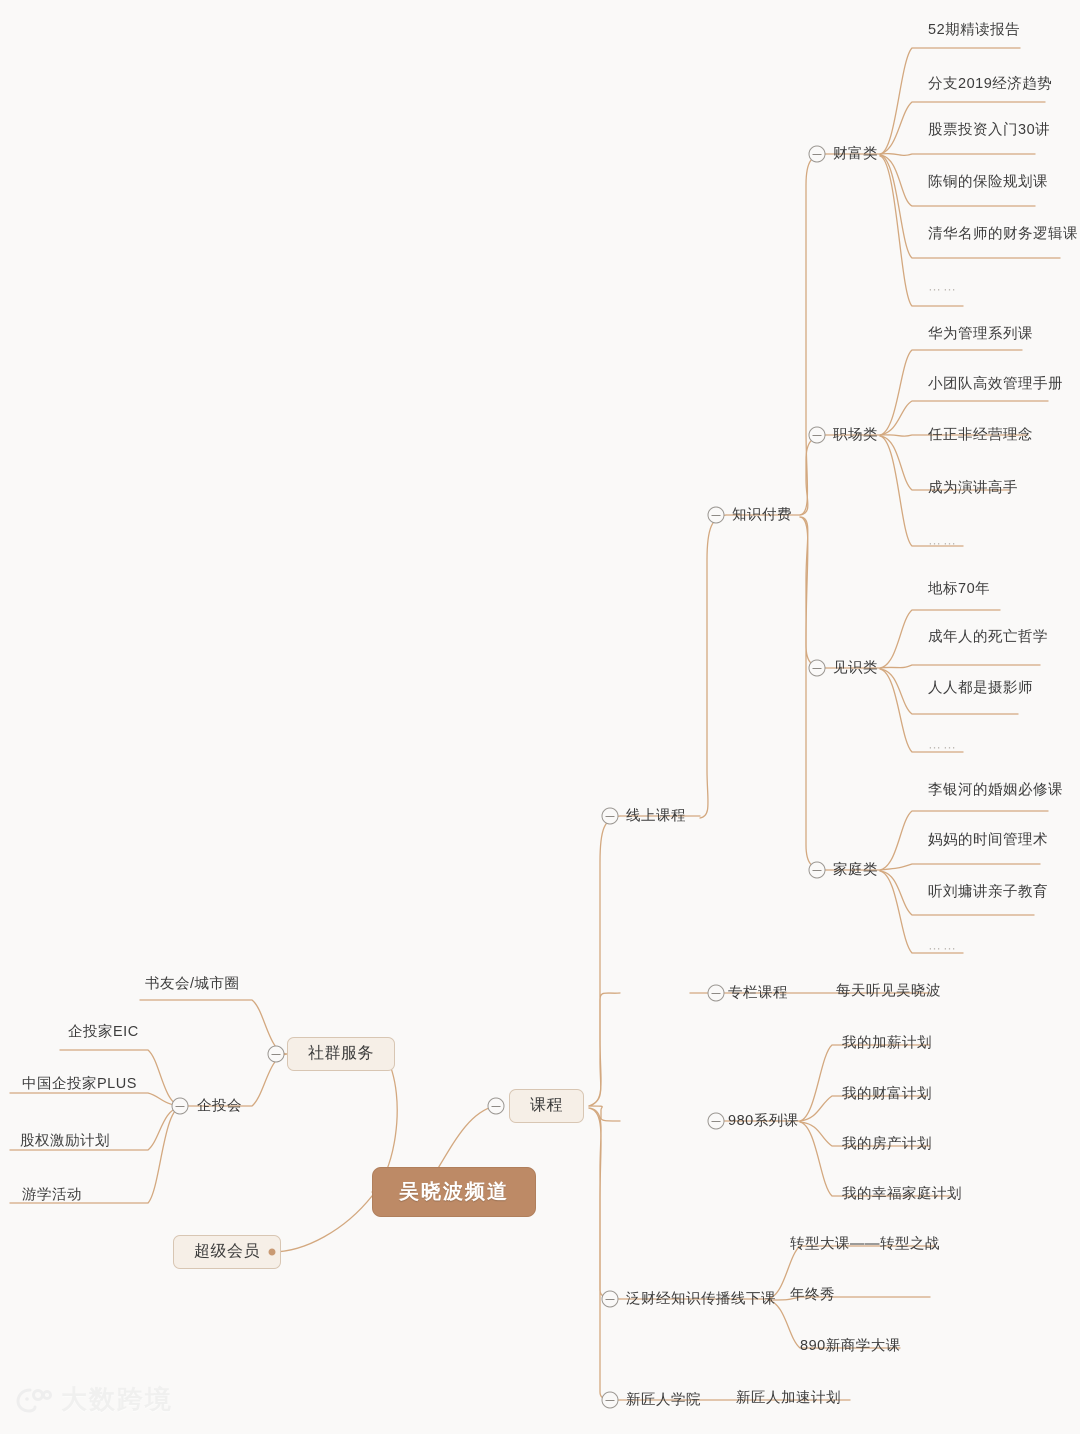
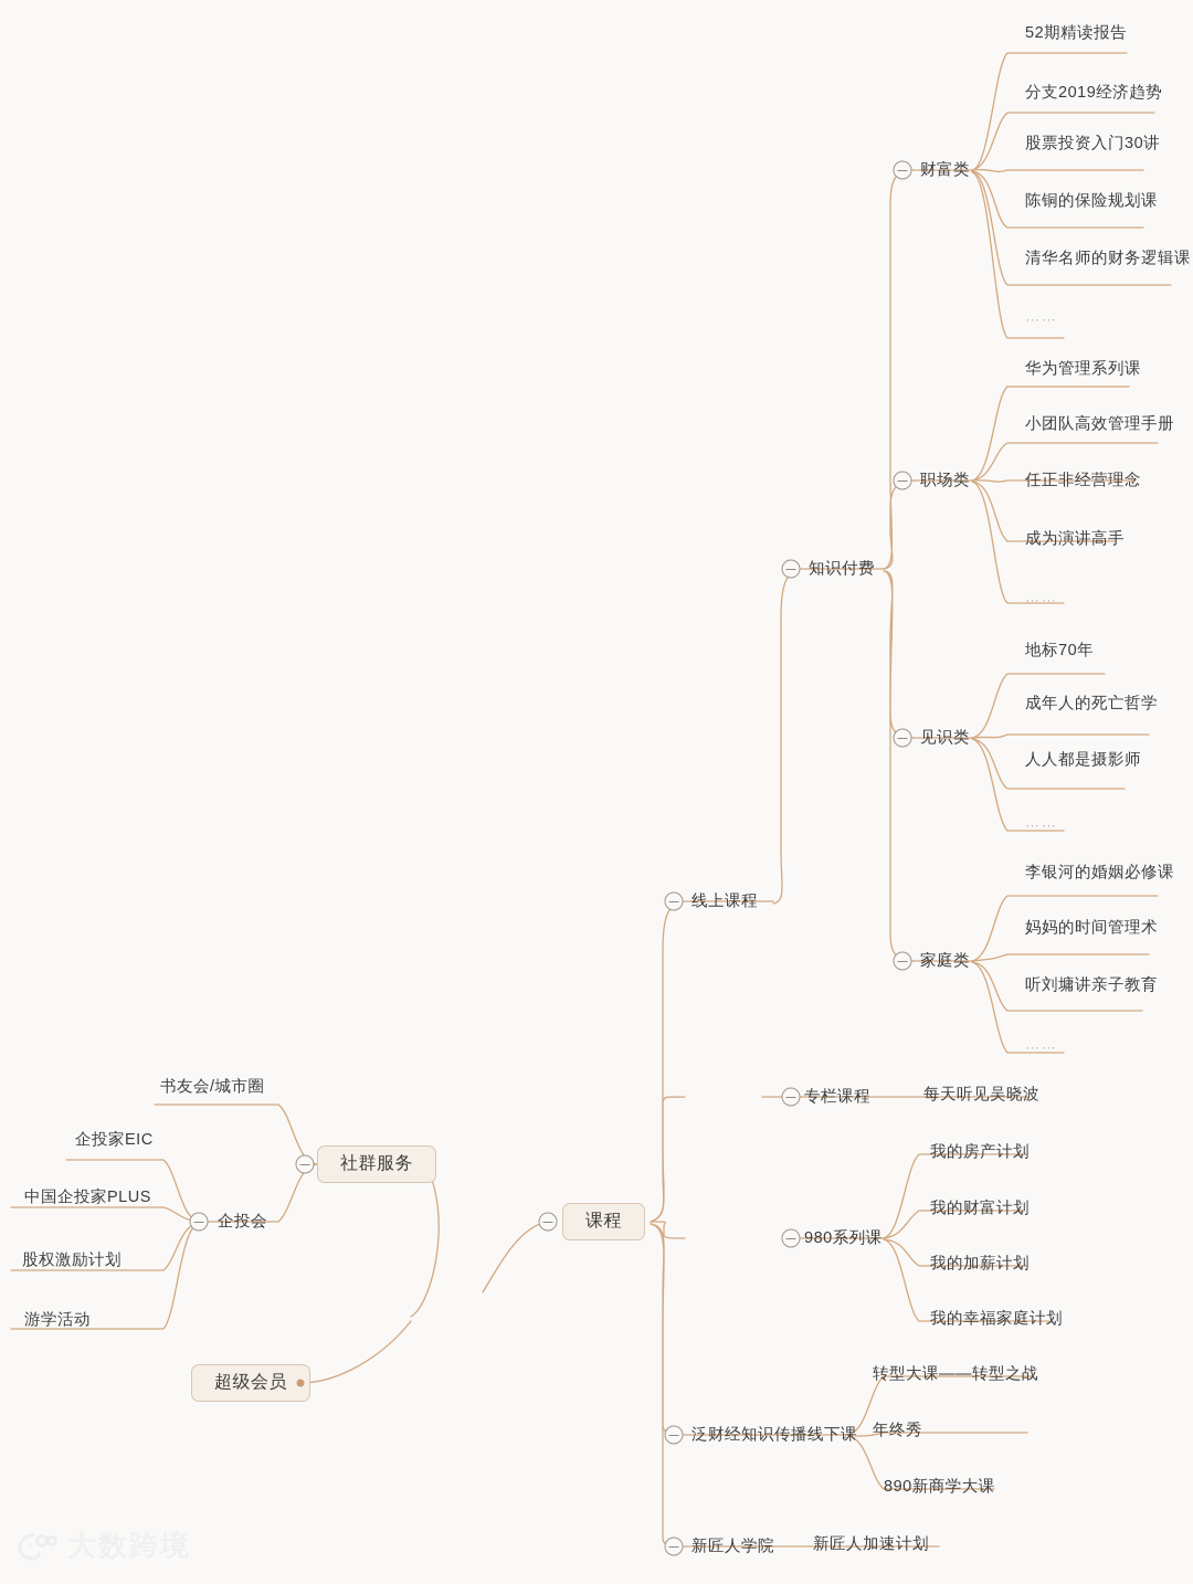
- 吴晓波频道
  课程
  社群服务
  超级会员
  企投会
  线上课程
  知识付费
  财富类
  职场类
  见识类
  家庭类
  专栏课程
  980系列课
  泛财经知识传播线下课
  新匠人学院
  52期精读报告
  分支2019经济趋势
  股票投资入门30讲
  陈铜的保险规划课
  清华名师的财务逻辑课
  ……
  华为管理系列课
  小团队高效管理手册
  任正非经营理念
  成为演讲高手
  ……
  地标70年
  成年人的死亡哲学
  人人都是摄影师
  ……
  李银河的婚姻必修课
  妈妈的时间管理术
  听刘墉讲亲子教育
  ……
  每天听见吴晓波
- 我的加薪计划
+ 我的房产计划
  我的财富计划
- 我的房产计划
+ 我的加薪计划
  我的幸福家庭计划
  转型大课——转型之战
  年终秀
  890新商学大课
  新匠人加速计划
  书友会/城市圈
  企投家EIC
  中国企投家PLUS
  股权激励计划
  游学活动
